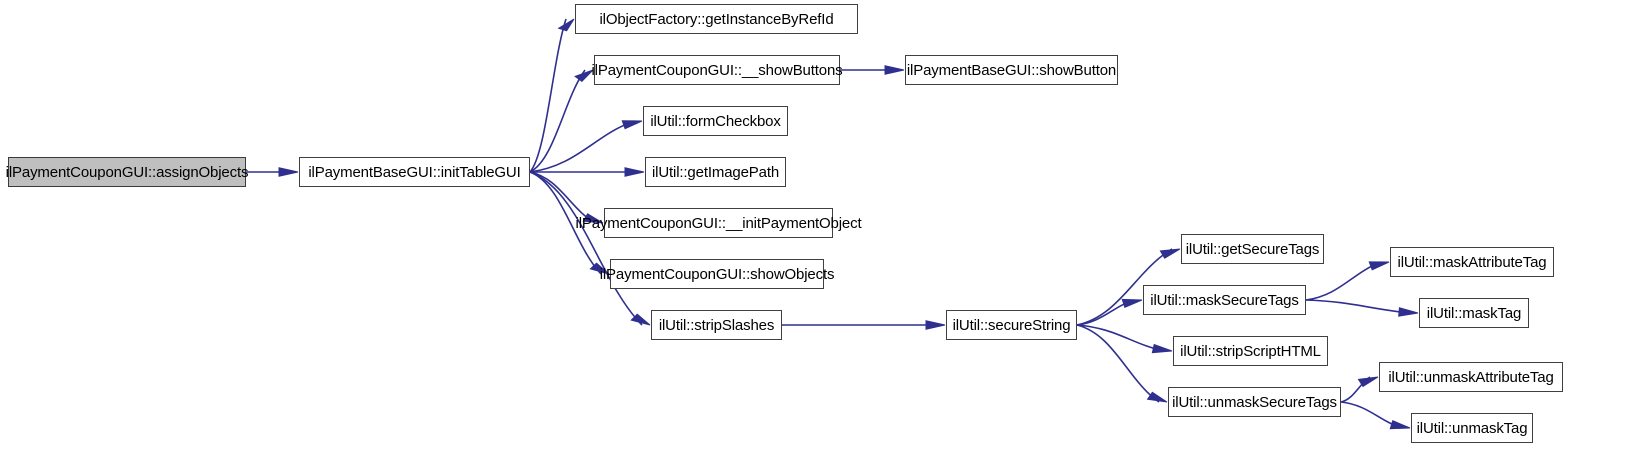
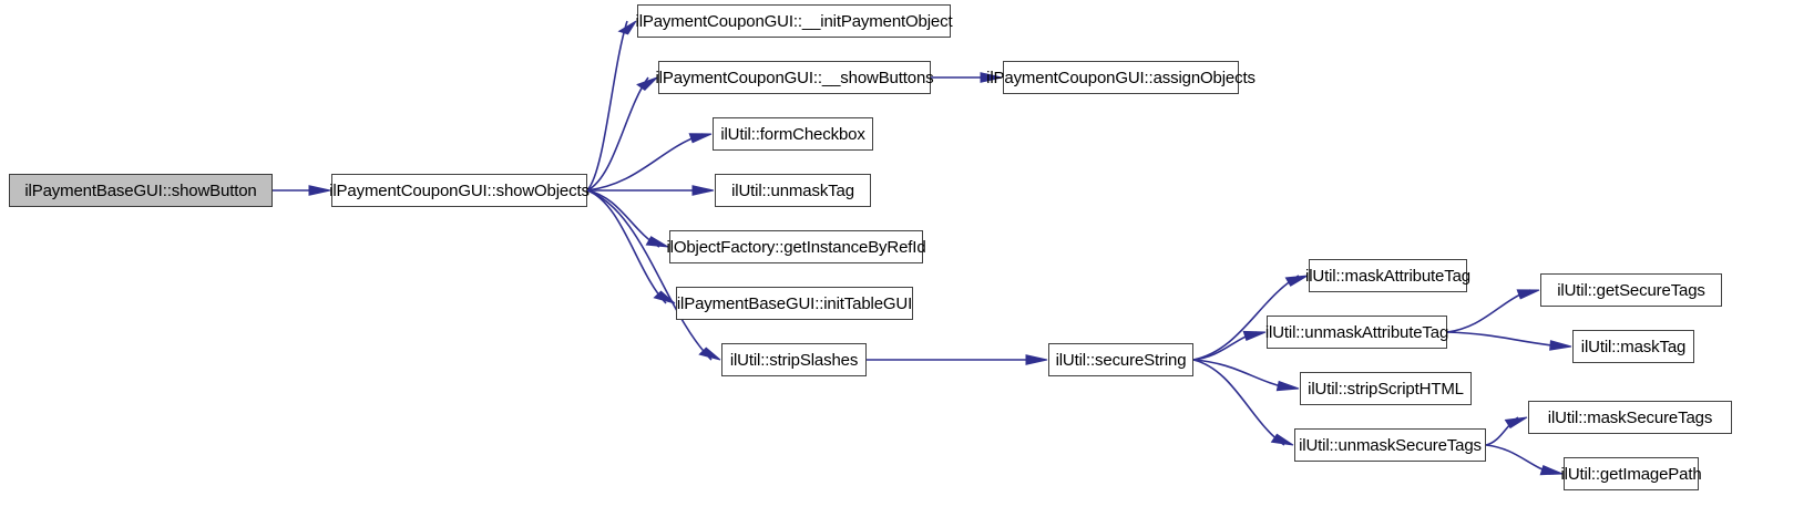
- ilPaymentCouponGUI::assignObjects
+ ilPaymentBaseGUI::showButton
- ilPaymentBaseGUI::initTableGUI
+ ilPaymentCouponGUI::showObjects
- ilObjectFactory::getInstanceByRefId
+ ilPaymentCouponGUI::__initPaymentObject
  ilPaymentCouponGUI::__showButtons
- ilPaymentBaseGUI::showButton
+ ilPaymentCouponGUI::assignObjects
  ilUtil::formCheckbox
- ilUtil::getImagePath
+ ilUtil::unmaskTag
- ilPaymentCouponGUI::__initPaymentObject
+ ilObjectFactory::getInstanceByRefId
- ilPaymentCouponGUI::showObjects
+ ilPaymentBaseGUI::initTableGUI
  ilUtil::stripSlashes
  ilUtil::secureString
- ilUtil::getSecureTags
+ ilUtil::maskAttributeTag
- ilUtil::maskSecureTags
+ ilUtil::unmaskAttributeTag
  ilUtil::stripScriptHTML
  ilUtil::unmaskSecureTags
- ilUtil::maskAttributeTag
+ ilUtil::getSecureTags
  ilUtil::maskTag
- ilUtil::unmaskAttributeTag
+ ilUtil::maskSecureTags
- ilUtil::unmaskTag
+ ilUtil::getImagePath
